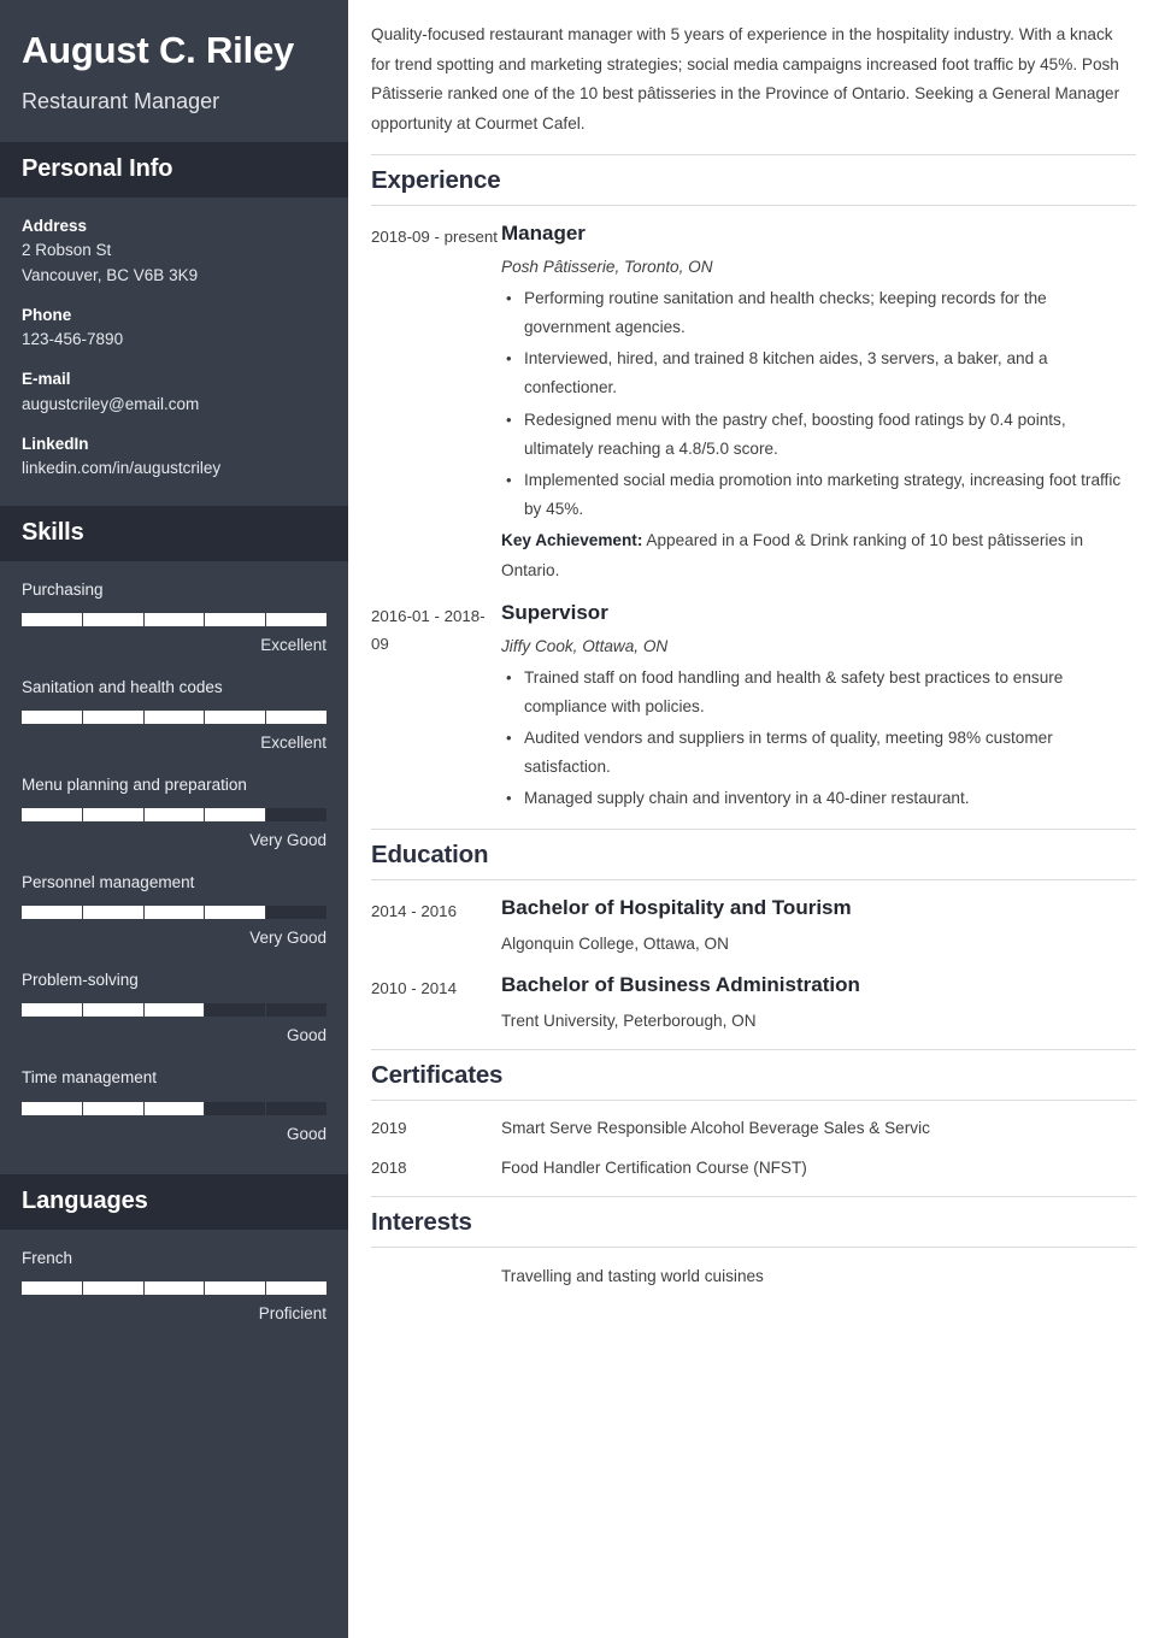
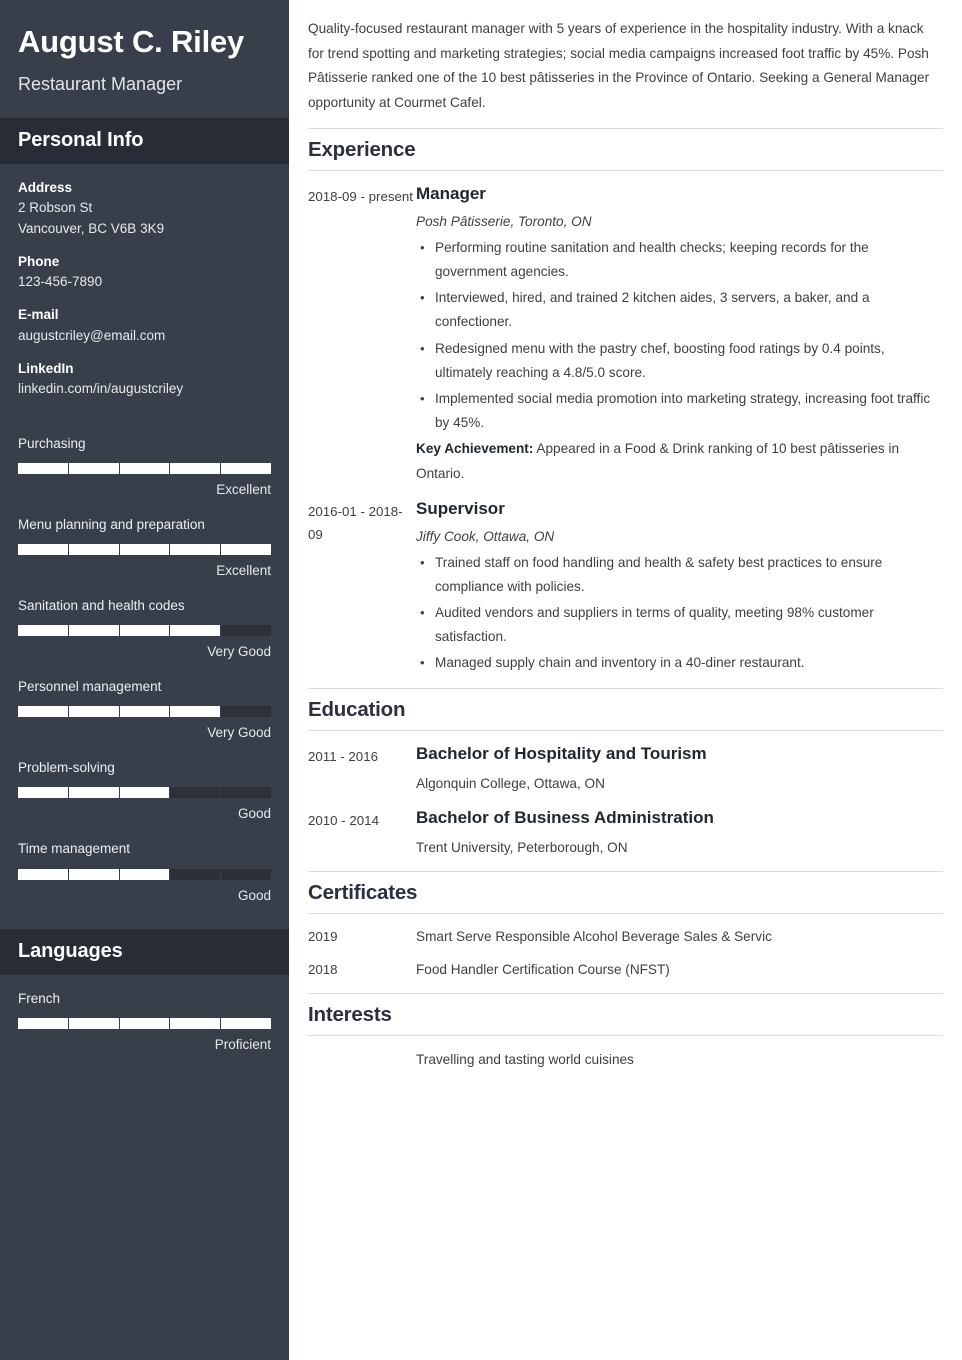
  August C. Riley
  Restaurant Manager
  Personal Info
  Address
  2 Robson St
  Vancouver, BC V6B 3K9
  Phone
  123-456-7890
  E-mail
  augustcriley@email.com
  LinkedIn
  linkedin.com/in/augustcriley
- Skills
  Purchasing
  Excellent
- Sanitation and health codes
+ Menu planning and preparation
  Excellent
- Menu planning and preparation
+ Sanitation and health codes
  Very Good
  Personnel management
  Very Good
  Problem-solving
  Good
  Time management
  Good
  Languages
  French
  Proficient
  Quality-focused restaurant manager with 5 years of experience in the hospitality industry. With a knack for trend spotting and marketing strategies; social media campaigns increased foot traffic by 45%. Posh Pâtisserie ranked one of the 10 best pâtisseries in the Province of Ontario. Seeking a General Manager opportunity at Courmet Cafel.
  Experience
  2018-09 - present
  Manager
  Posh Pâtisserie, Toronto, ON
  Performing routine sanitation and health checks; keeping records for the government agencies.
- Interviewed, hired, and trained 8 kitchen aides, 3 servers, a baker, and a confectioner.
+ Interviewed, hired, and trained 2 kitchen aides, 3 servers, a baker, and a confectioner.
  Redesigned menu with the pastry chef, boosting food ratings by 0.4 points, ultimately reaching a 4.8/5.0 score.
  Implemented social media promotion into marketing strategy, increasing foot traffic by 45%.
  Key Achievement: Appeared in a Food & Drink ranking of 10 best pâtisseries in Ontario.
  2016-01 - 2018-09
  Supervisor
  Jiffy Cook, Ottawa, ON
  Trained staff on food handling and health & safety best practices to ensure compliance with policies.
  Audited vendors and suppliers in terms of quality, meeting 98% customer satisfaction.
  Managed supply chain and inventory in a 40-diner restaurant.
  Education
- 2014 - 2016
+ 2011 - 2016
  Bachelor of Hospitality and Tourism
  Algonquin College, Ottawa, ON
  2010 - 2014
  Bachelor of Business Administration
  Trent University, Peterborough, ON
  Certificates
  2019
  Smart Serve Responsible Alcohol Beverage Sales & Servic
  2018
  Food Handler Certification Course (NFST)
  Interests
  Travelling and tasting world cuisines
